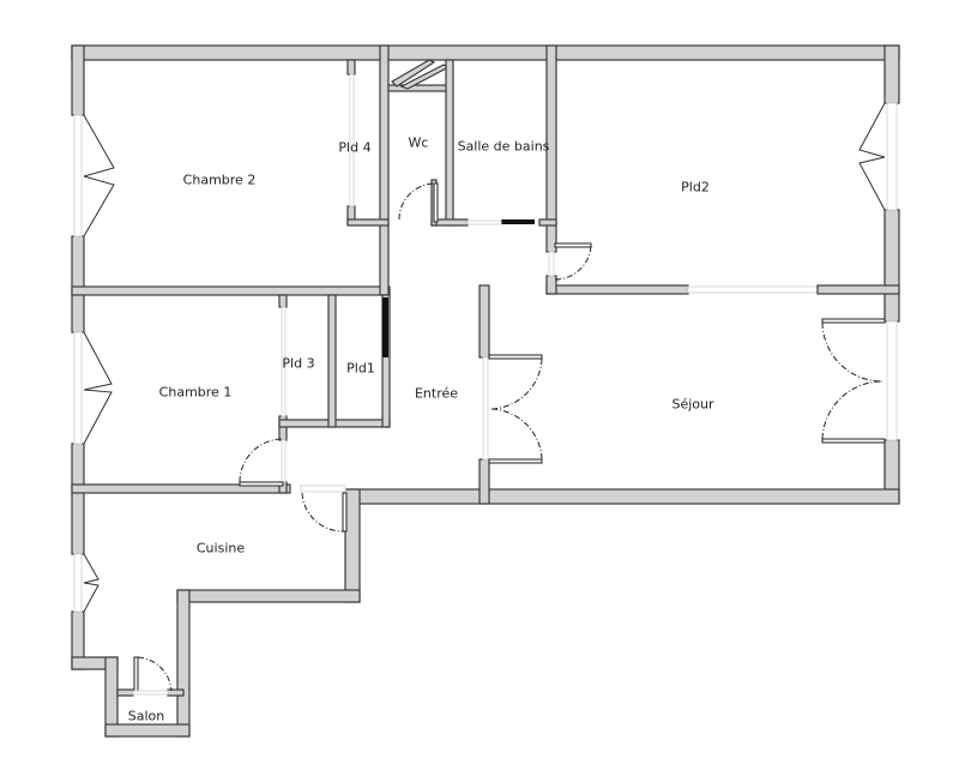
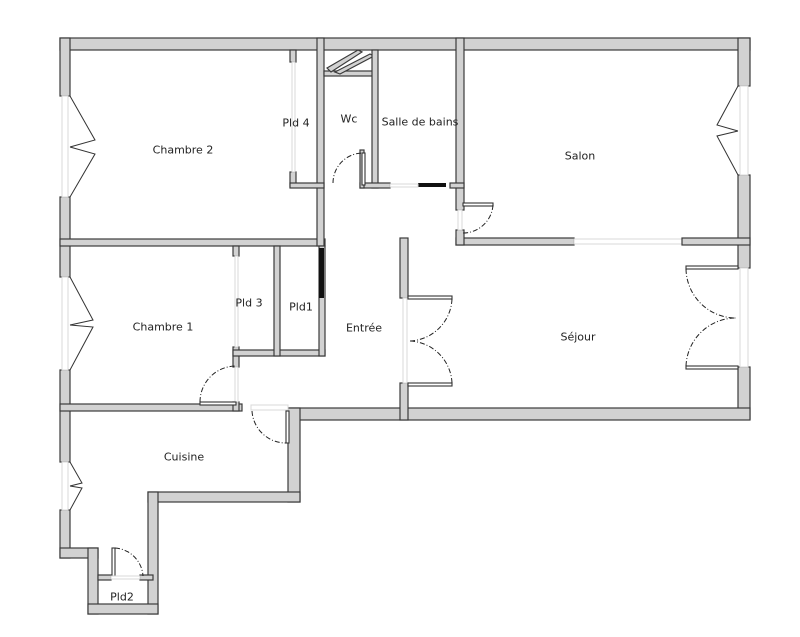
  Chambre 2
  Pld 4
  Wc
  Salle de bains
- Pld2
+ Salon
  Chambre 1
  Pld 3
  Pld1
  Entrée
  Séjour
  Cuisine
- Salon
+ Pld2
